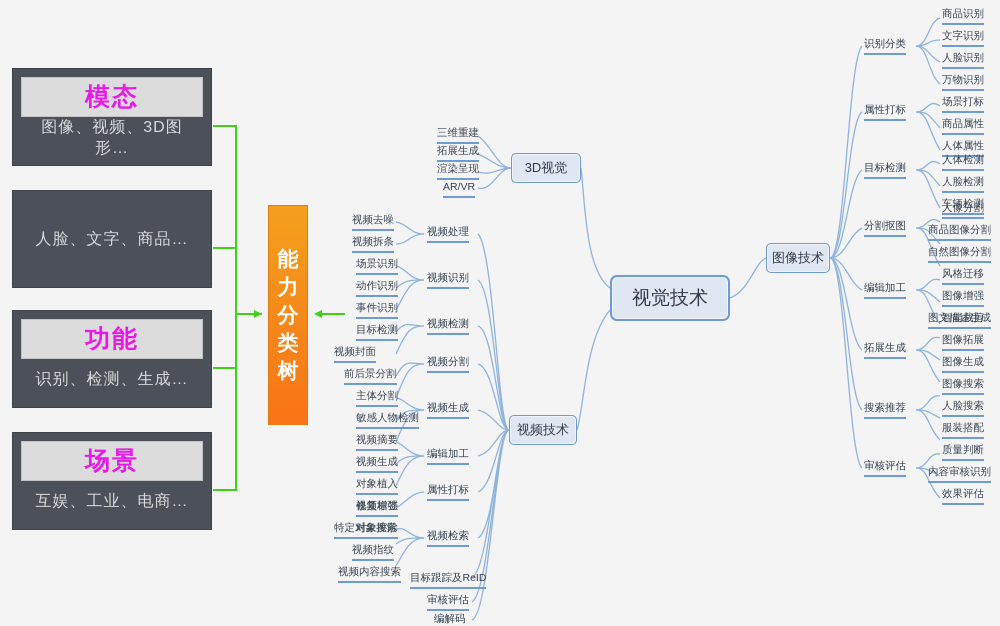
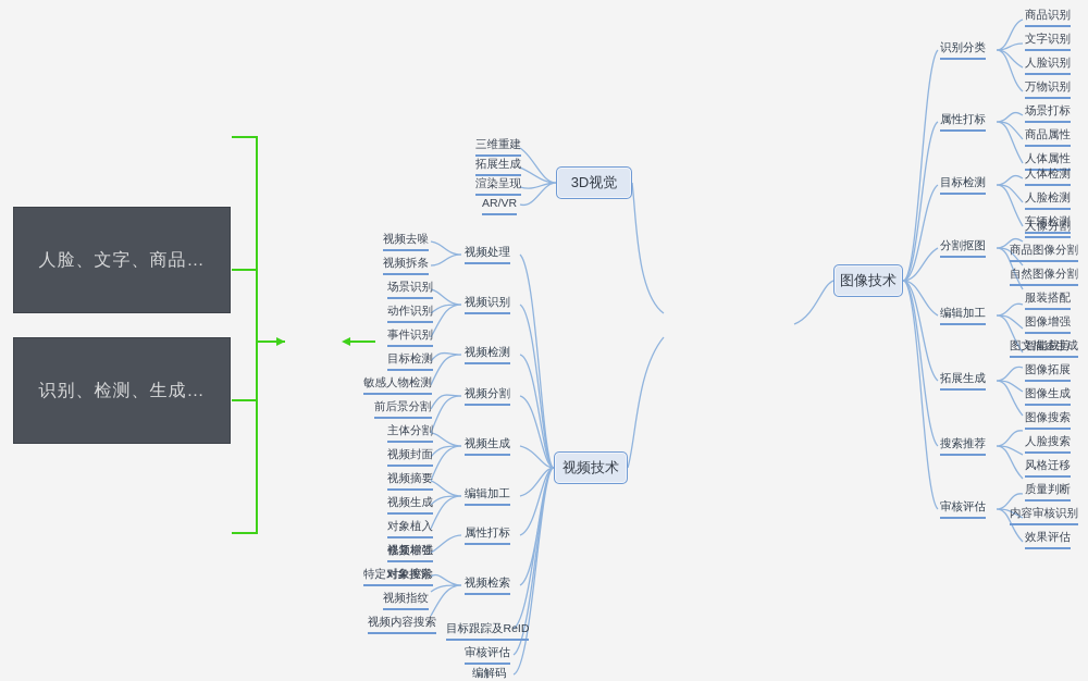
- 模态
- 图像、视频、3D图形…
  人脸、文字、商品…
- 功能
  识别、检测、生成…
- 场景
- 互娱、工业、电商…
- 能
- 力
- 分
- 类
- 树
- 视觉技术
  3D视觉
  三维重建
  拓展生成
  渲染呈现
  AR/VR
  视频技术
  视频处理
  视频识别
  视频检测
  视频分割
  视频生成
  编辑加工
  属性打标
  视频检索
  视频去噪
  视频拆条
  场景识别
  动作识别
  事件识别
  目标检测
- 视频封面
+ 敏感人物检测
  前后景分割
  主体分割
- 敏感人物检测
+ 视频封面
  视频摘要
  视频生成
  对象植入
  修复增强
  对象擦除
  视频标签
  特定对象搜索
  视频指纹
  视频内容搜索
  目标跟踪及ReID
  审核评估
  编解码
  图像技术
  识别分类
  属性打标
  目标检测
  分割抠图
  编辑加工
  拓展生成
  搜索推荐
  审核评估
  商品识别
  文字识别
  人脸识别
  万物识别
  场景打标
  商品属性
  人体属性
  人体检测
  人脸检测
  车辆检测
  人像分割
  商品图像分割
  自然图像分割
- 风格迁移
+ 服装搭配
  图像增强
  智能裁剪
  图文描述生成
  图像拓展
  图像生成
  图像搜索
  人脸搜索
- 服装搭配
+ 风格迁移
  质量判断
  内容审核识别
  效果评估
